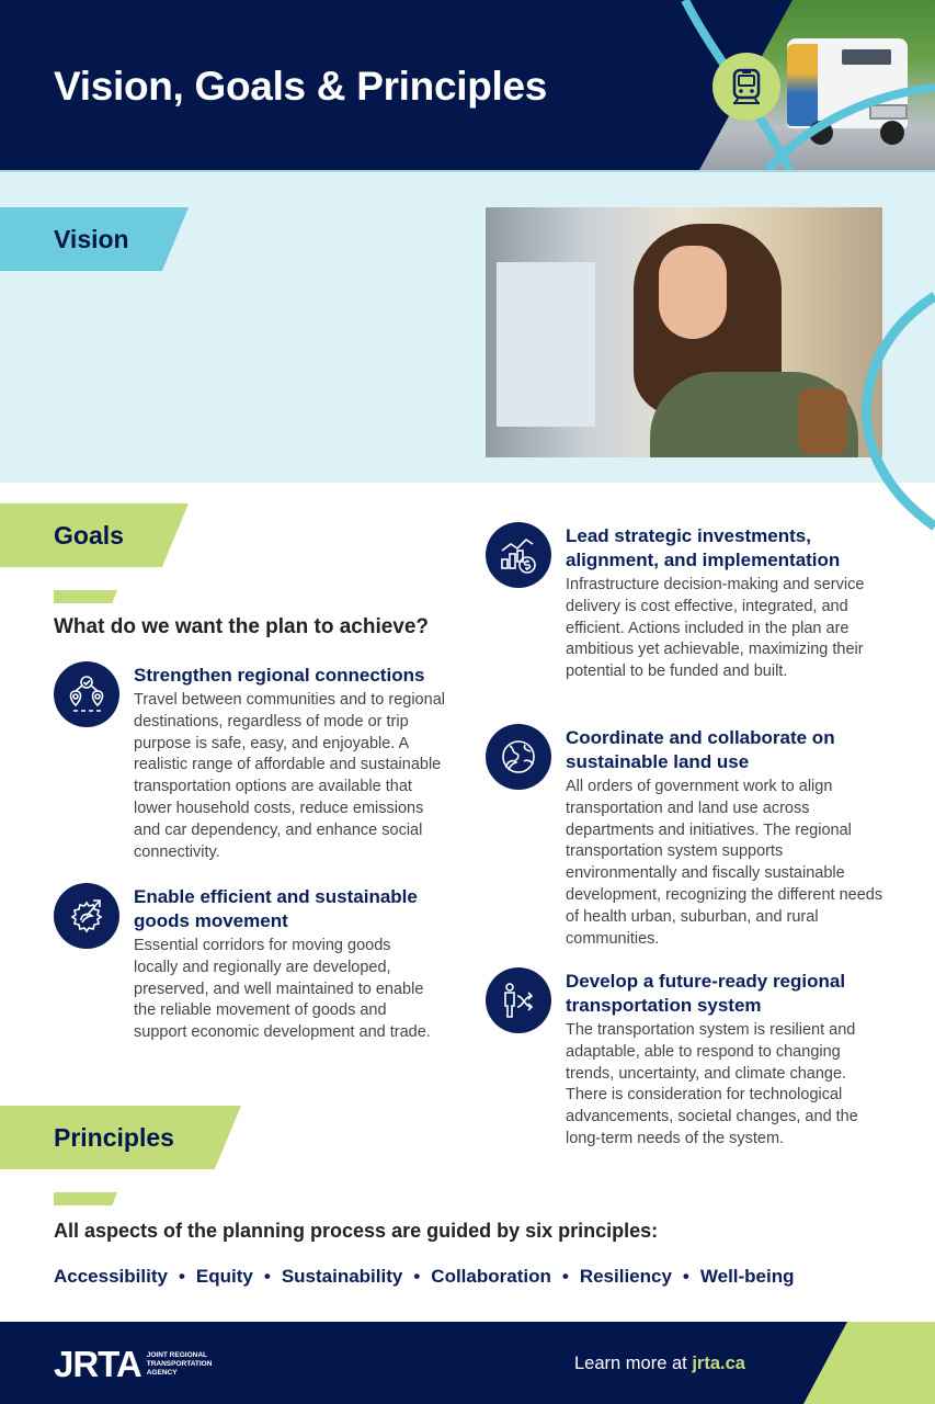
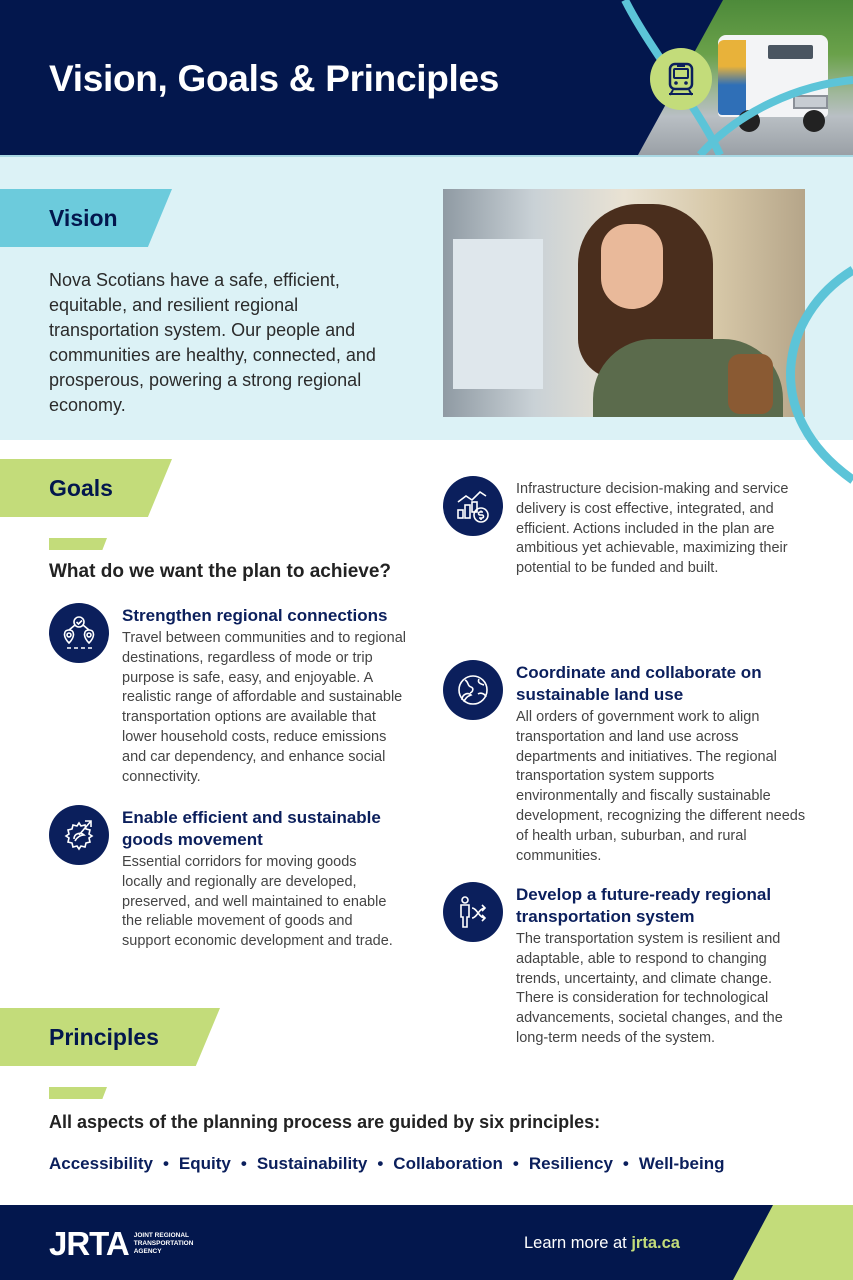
  Vision, Goals & Principles
  Vision
+ Nova Scotians have a safe, efficient, equitable, and resilient regional transportation system. Our people and communities are healthy, connected, and prosperous, powering a strong regional economy.
  Goals
  What do we want the plan to achieve?
  Strengthen regional connections
  Travel between communities and to regional destinations, regardless of mode or trip purpose is safe, easy, and enjoyable. A realistic range of affordable and sustainable transportation options are available that lower household costs, reduce emissions and car dependency, and enhance social connectivity.
  Enable efficient and sustainable goods movement
  Essential corridors for moving goods locally and regionally are developed, preserved, and well maintained to enable the reliable movement of goods and support economic development and trade.
- Lead strategic investments, alignment, and implementation
  Infrastructure decision-making and service delivery is cost effective, integrated, and efficient. Actions included in the plan are ambitious yet achievable, maximizing their potential to be funded and built.
  Coordinate and collaborate on sustainable land use
  All orders of government work to align transportation and land use across departments and initiatives. The regional transportation system supports environmentally and fiscally sustainable development, recognizing the different needs of health urban, suburban, and rural communities.
  Develop a future-ready regional transportation system
  The transportation system is resilient and adaptable, able to respond to changing trends, uncertainty, and climate change. There is consideration for technological advancements, societal changes, and the long-term needs of the system.
  Principles
  All aspects of the planning process are guided by six principles:
  Accessibility
  •
  Equity
  •
  Sustainability
  •
  Collaboration
  •
  Resiliency
  •
  Well-being
  JRTA
  Learn more at jrta.ca
